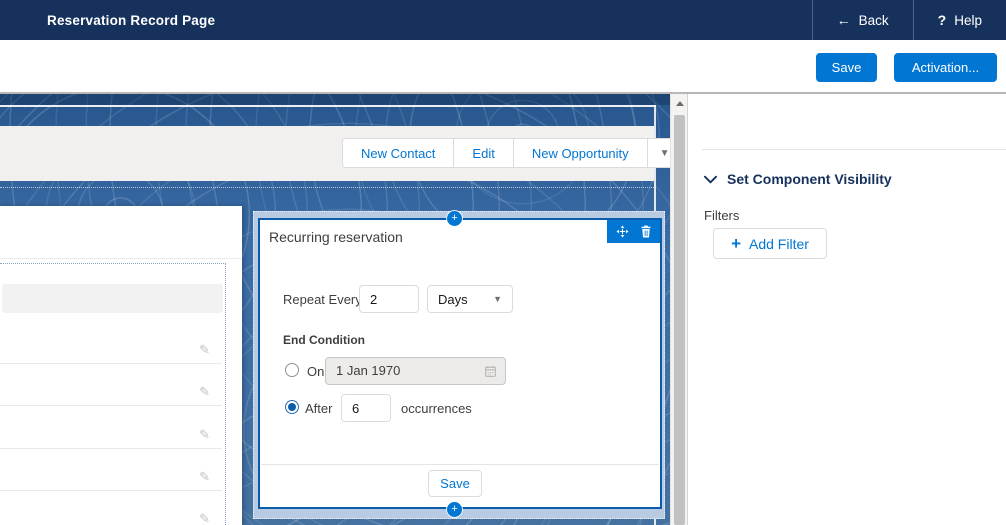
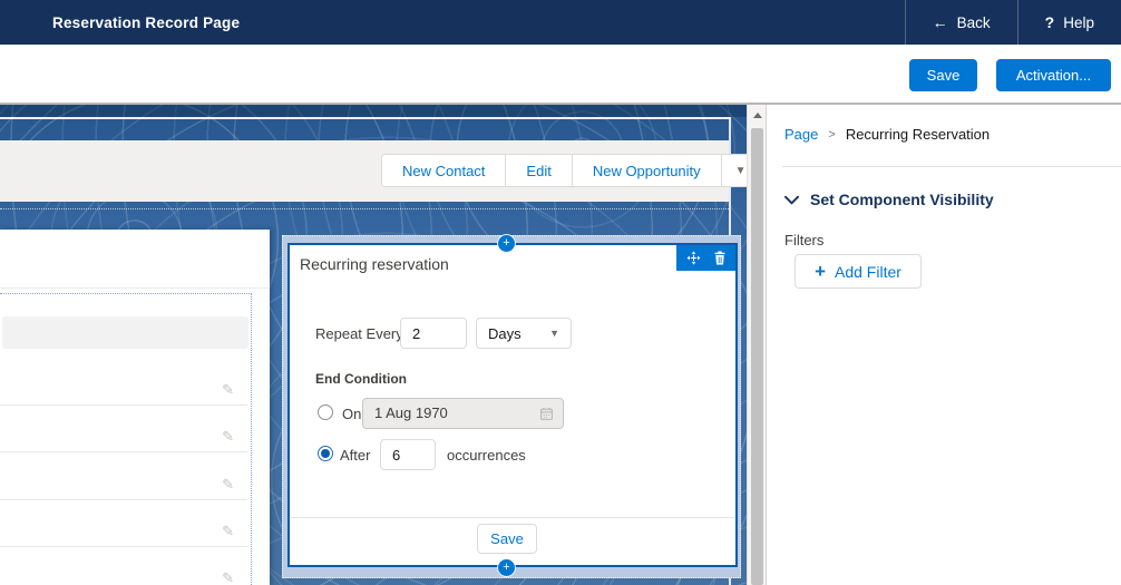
  Reservation Record Page
  ←
  Back
  ?
  Help
  Save
  Activation...
  New Contact
  Edit
  New Opportunity
  ▼
  ✎
  ✎
  ✎
  ✎
  ✎
  Recurring reservation
  Repeat Ever
  2
  Days
  ▼
  End Condition
  On
- 1 Jan 1970
+ 1 Aug 1970
  After
  6
  occurrences
  Save
  +
  +
+ Page
+ >
+ Recurring Reservation
  Set Component Visibility
  Filters
  +
  Add Filter
